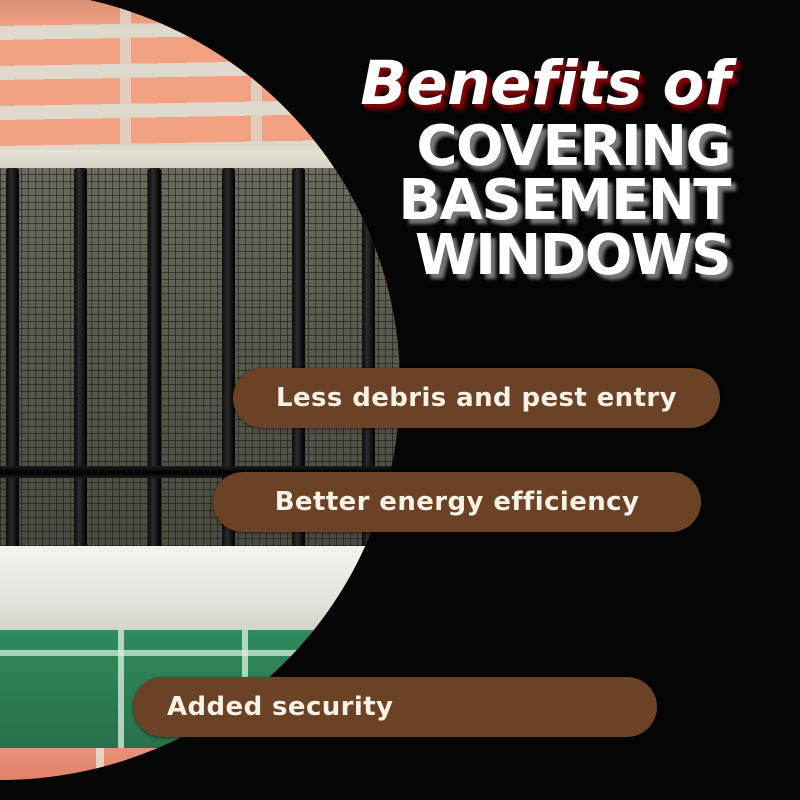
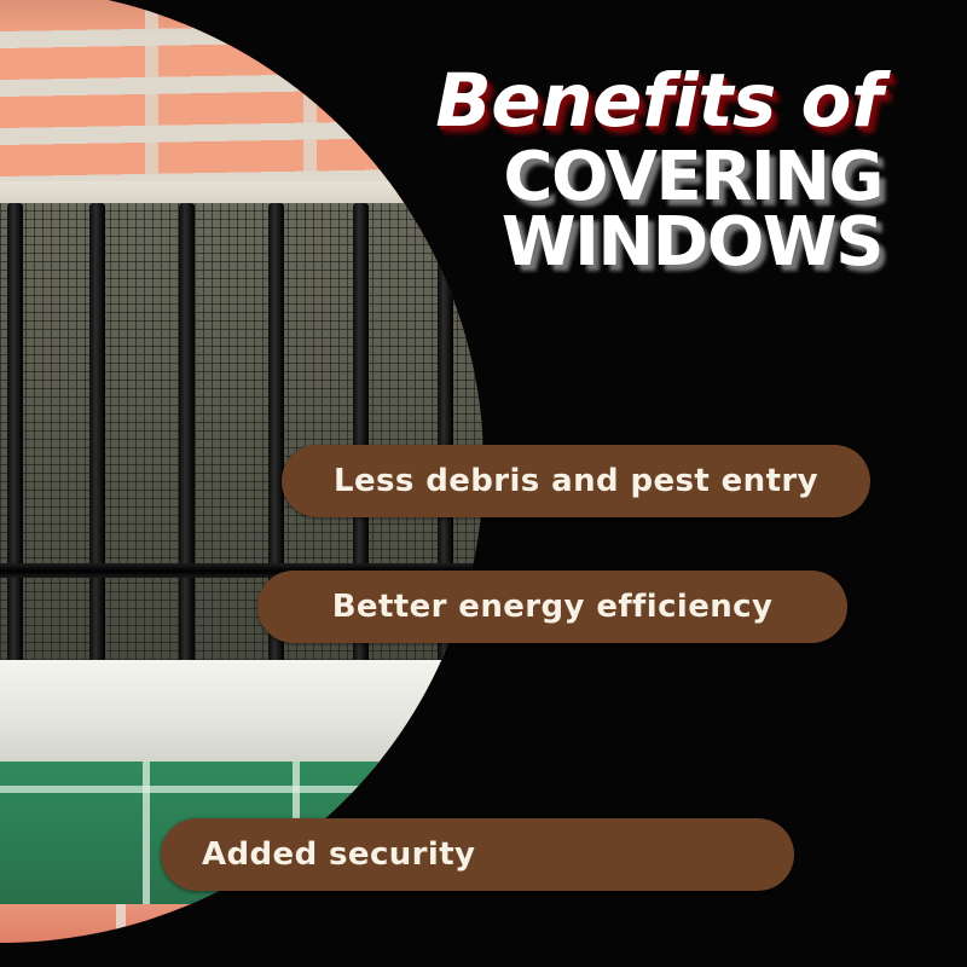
  Benefits of
  COVERING
- BASEMENT
  WINDOWS
  Less debris and pest entry
  Better energy efficiency
  Added security
